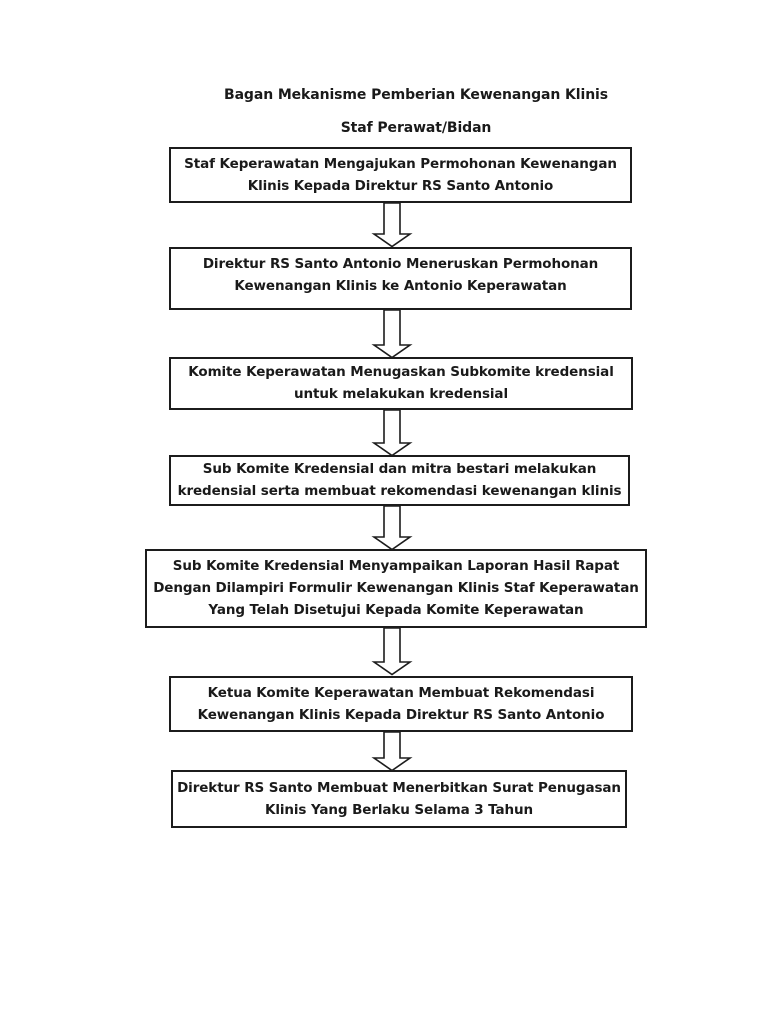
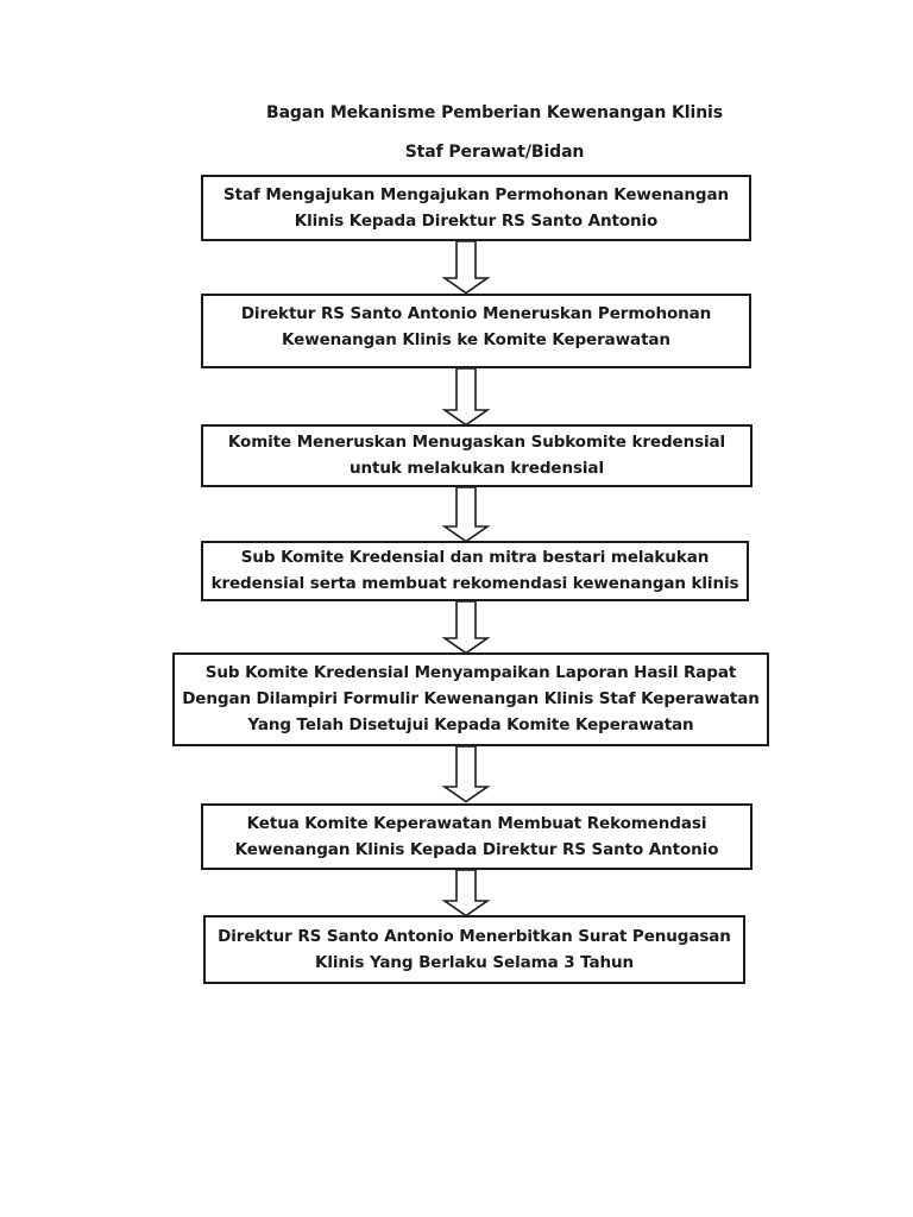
  Bagan Mekanisme Pemberian Kewenangan Klinis
  Staf Perawat/Bidan
- Staf Keperawatan Mengajukan Permohonan Kewenangan
+ Staf Mengajukan Mengajukan Permohonan Kewenangan
  Klinis Kepada Direktur RS Santo Antonio
  Direktur RS Santo Antonio Meneruskan Permohonan
- Kewenangan Klinis ke Antonio Keperawatan
+ Kewenangan Klinis ke Komite Keperawatan
- Komite Keperawatan Menugaskan Subkomite kredensial
+ Komite Meneruskan Menugaskan Subkomite kredensial
  untuk melakukan kredensial
  Sub Komite Kredensial dan mitra bestari melakukan
  kredensial serta membuat rekomendasi kewenangan klinis
  Sub Komite Kredensial Menyampaikan Laporan Hasil Rapat
  Dengan Dilampiri Formulir Kewenangan Klinis Staf Keperawatan
  Yang Telah Disetujui Kepada Komite Keperawatan
  Ketua Komite Keperawatan Membuat Rekomendasi
  Kewenangan Klinis Kepada Direktur RS Santo Antonio
- Direktur RS Santo Membuat Menerbitkan Surat Penugasan
+ Direktur RS Santo Antonio Menerbitkan Surat Penugasan
  Klinis Yang Berlaku Selama 3 Tahun
